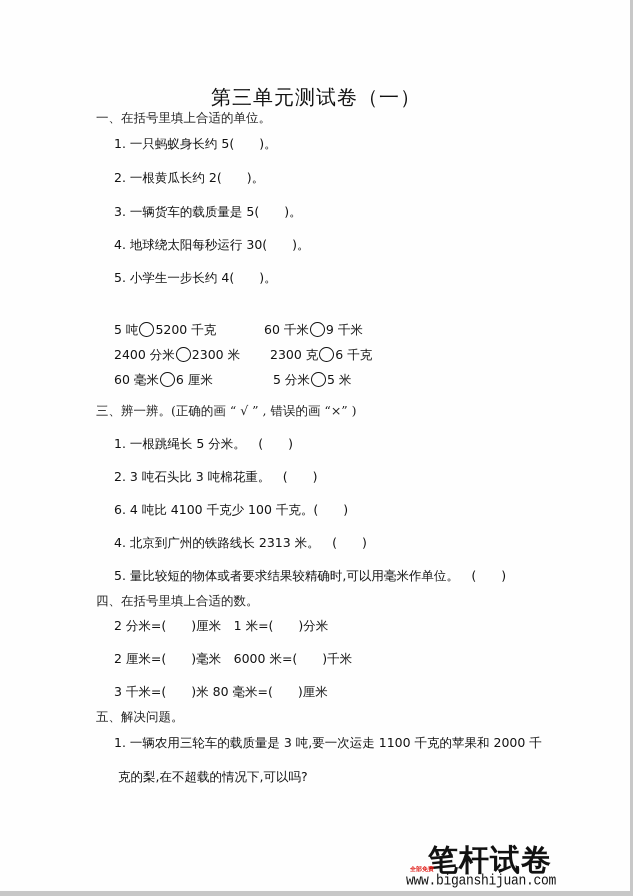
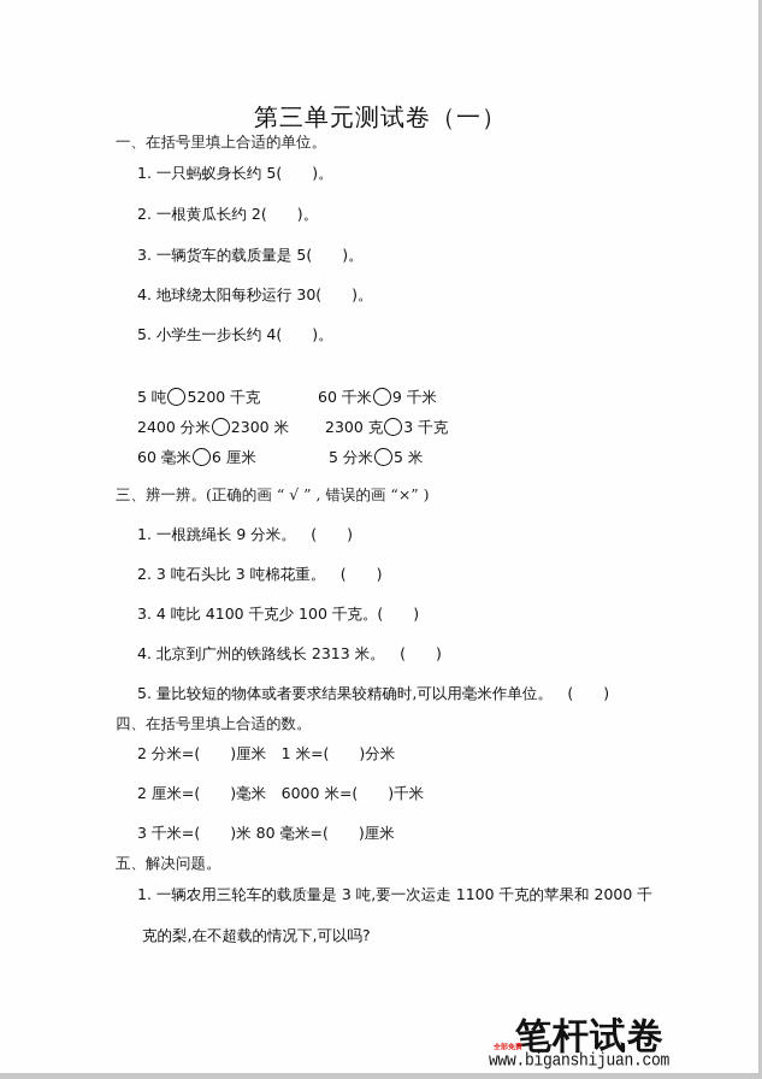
  第三单元测试卷（一）
  一、在括号里填上合适的单位。
  1. 一只蚂蚁身长约 5( )。
  2. 一根黄瓜长约 2( )。
  3. 一辆货车的载质量是 5( )。
  4. 地球绕太阳每秒运行 30( )。
  5. 小学生一步长约 4( )。
  5 吨 5200 千克
  60 千米 9 千米
  2400 分米 2300 米
- 2300 克 6 千克
+ 2300 克 3 千克
  60 毫米 6 厘米
  5 分米 5 米
  三、辨一辨。(正确的画 “ √ ” , 错误的画 “×” )
- 1. 一根跳绳长 5 分米。 ( )
+ 1. 一根跳绳长 9 分米。 ( )
  2. 3 吨石头比 3 吨棉花重。 ( )
- 6. 4 吨比 4100 千克少 100 千克。( )
+ 3. 4 吨比 4100 千克少 100 千克。( )
  4. 北京到广州的铁路线长 2313 米。 ( )
  5. 量比较短的物体或者要求结果较精确时,可以用毫米作单位。 ( )
  四、在括号里填上合适的数。
  2 分米=( )厘米 1 米=( )分米
  2 厘米=( )毫米 6000 米=( )千米
  3 千米=( )米 80 毫米=( )厘米
  五、解决问题。
  1. 一辆农用三轮车的载质量是 3 吨,要一次运走 1100 千克的苹果和 2000 千
  克的梨,在不超载的情况下,可以吗?
  笔杆试卷
  www.biganshijuan.com
